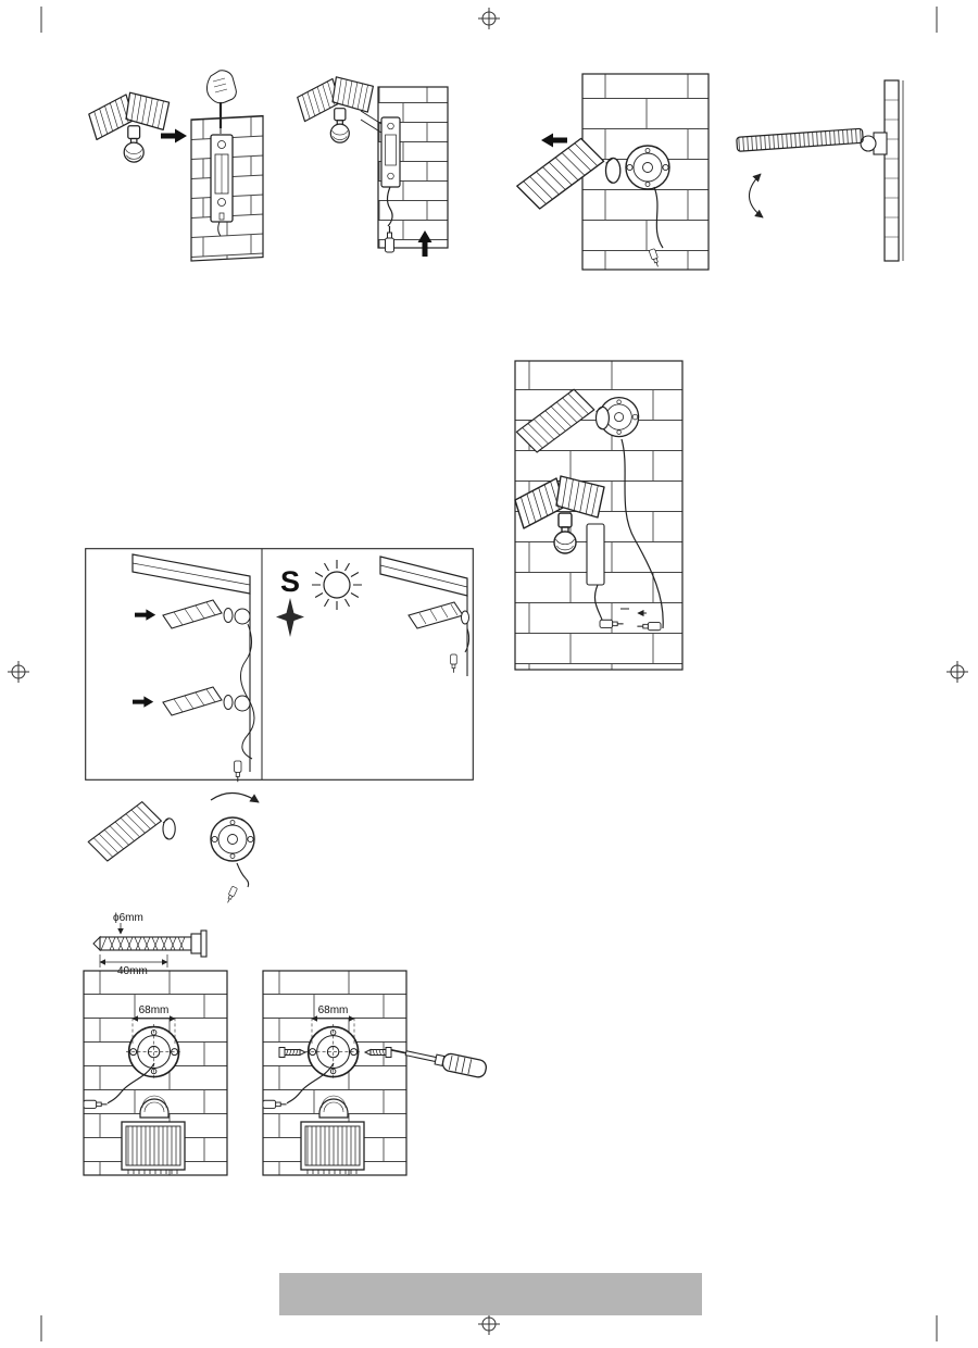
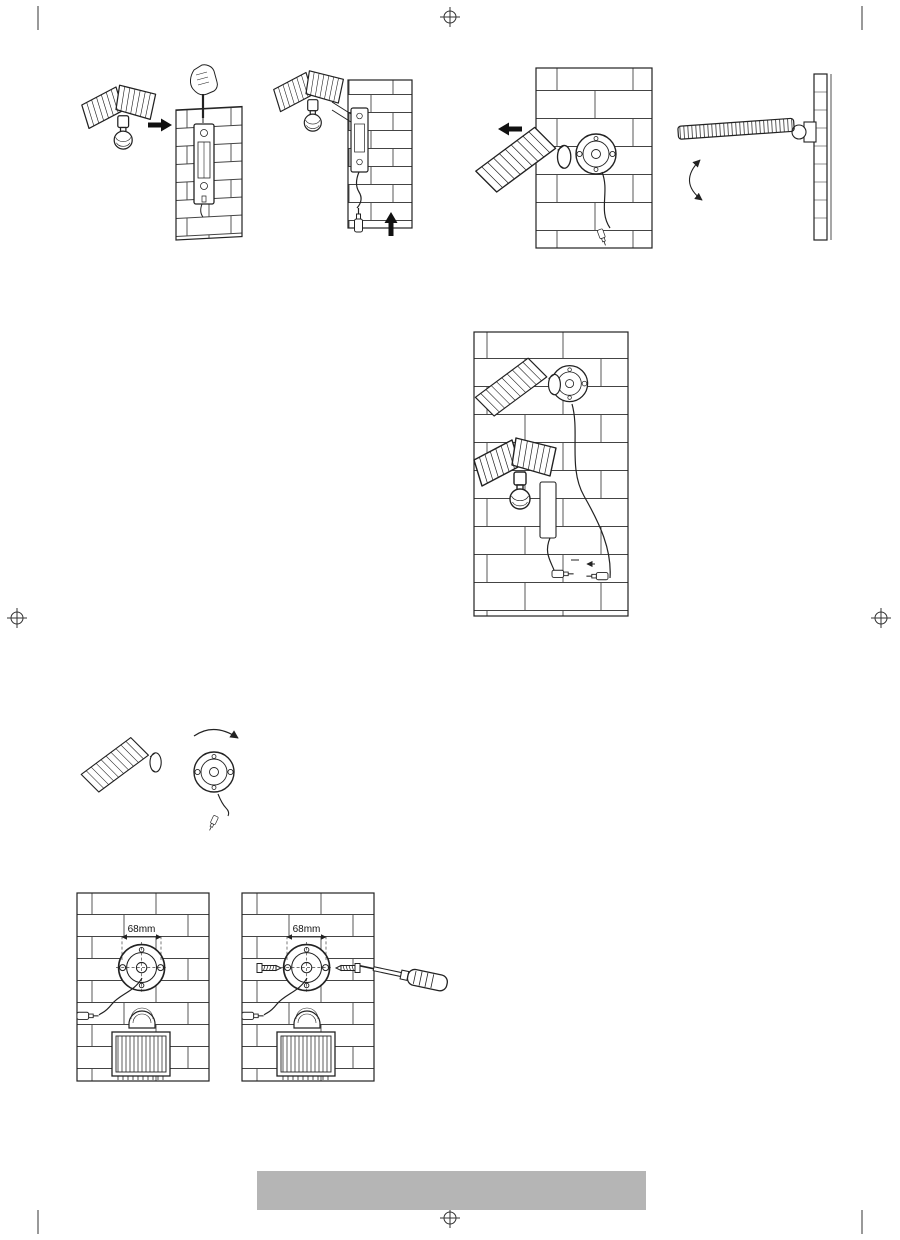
- S
- ϕ6mm
